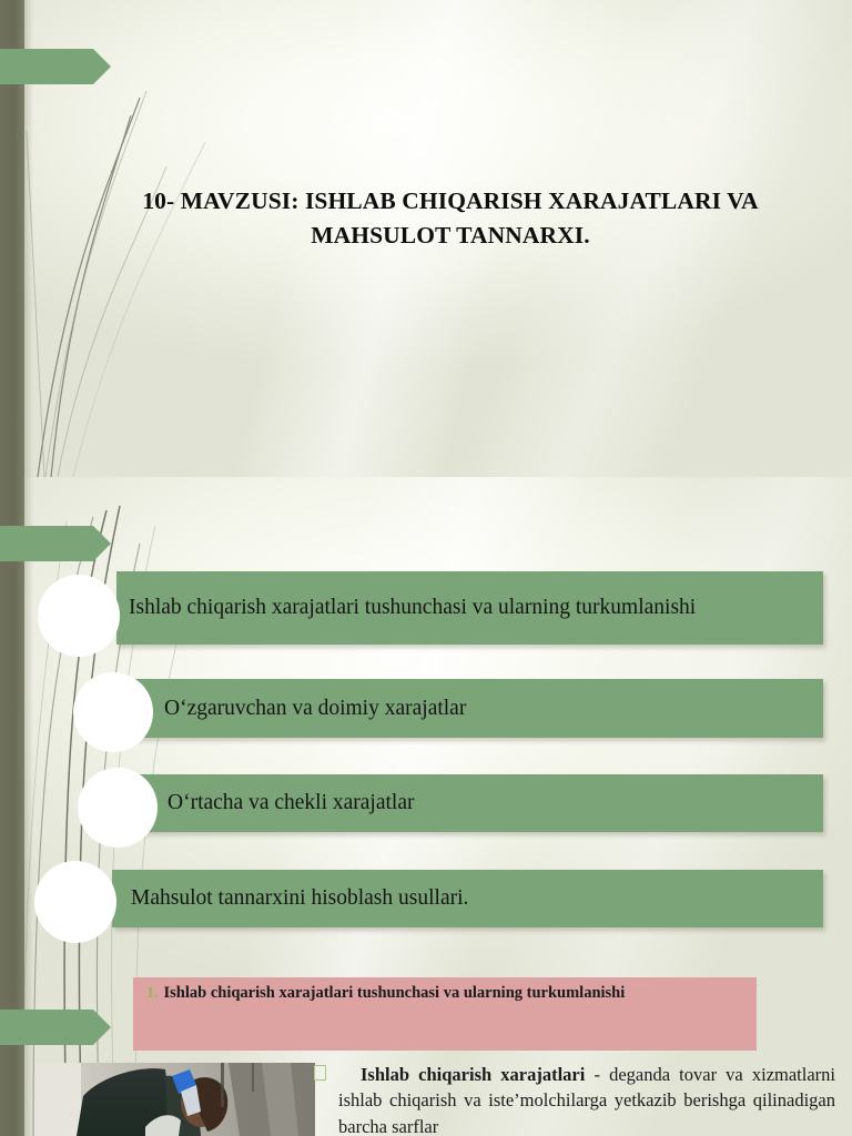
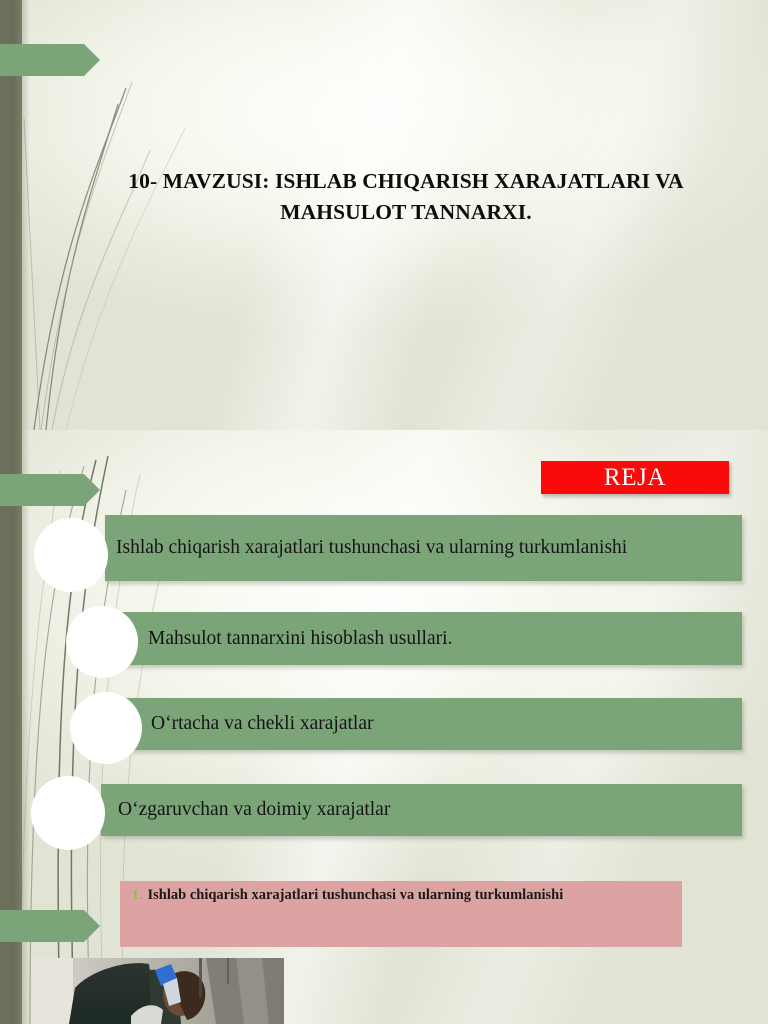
  10- MAVZUSI: ISHLAB CHIQARISH XARAJATLARI VA MAHSULOT TANNARXI.
+ REJA
  Ishlab chiqarish xarajatlari tushunchasi va ularning turkumlanishi
- O‘zgaruvchan va doimiy xarajatlar
+ Mahsulot tannarxini hisoblash usullari.
  O‘rtacha va chekli xarajatlar
- Mahsulot tannarxini hisoblash usullari.
+ O‘zgaruvchan va doimiy xarajatlar
  1.
  Ishlab chiqarish xarajatlari tushunchasi va ularning turkumlanishi
- Ishlab chiqarish xarajatlari - deganda tovar va xizmatlarni ishlab chiqarish va iste’molchilarga yetkazib berishga qilinadigan barcha sarflar
